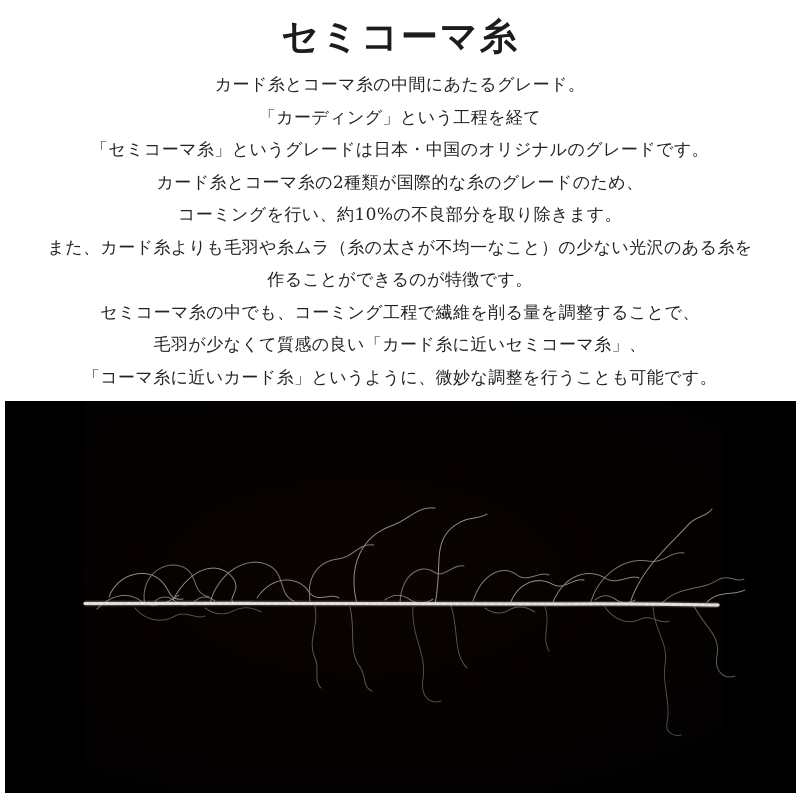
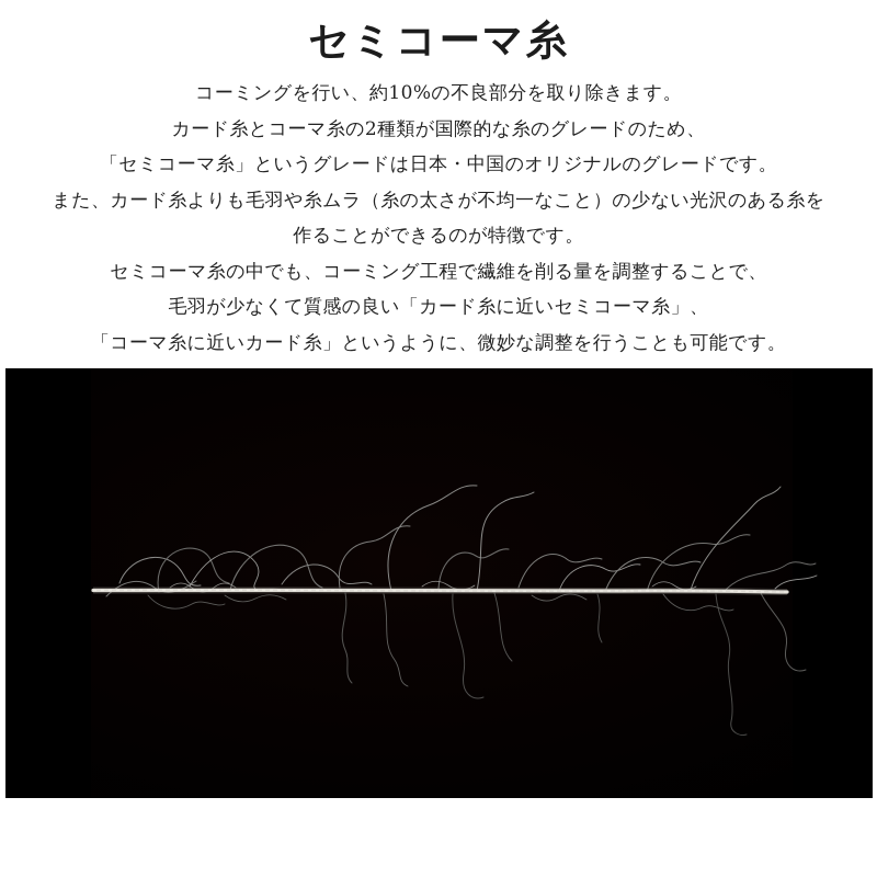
  セミコーマ糸
- カード糸とコーマ糸の中間にあたるグレード。
- 「カーディング」という工程を経て
- 「セミコーマ糸」というグレードは日本・中国のオリジナルのグレードです。
+ コーミングを行い、約10%の不良部分を取り除きます。
  カード糸とコーマ糸の2種類が国際的な糸のグレードのため、
- コーミングを行い、約10%の不良部分を取り除きます。
+ 「セミコーマ糸」というグレードは日本・中国のオリジナルのグレードです。
  また、カード糸よりも毛羽や糸ムラ（糸の太さが不均一なこと）の少ない光沢のある糸を
  作ることができるのが特徴です。
  セミコーマ糸の中でも、コーミング工程で繊維を削る量を調整することで、
  毛羽が少なくて質感の良い「カード糸に近いセミコーマ糸」、
  「コーマ糸に近いカード糸」というように、微妙な調整を行うことも可能です。
